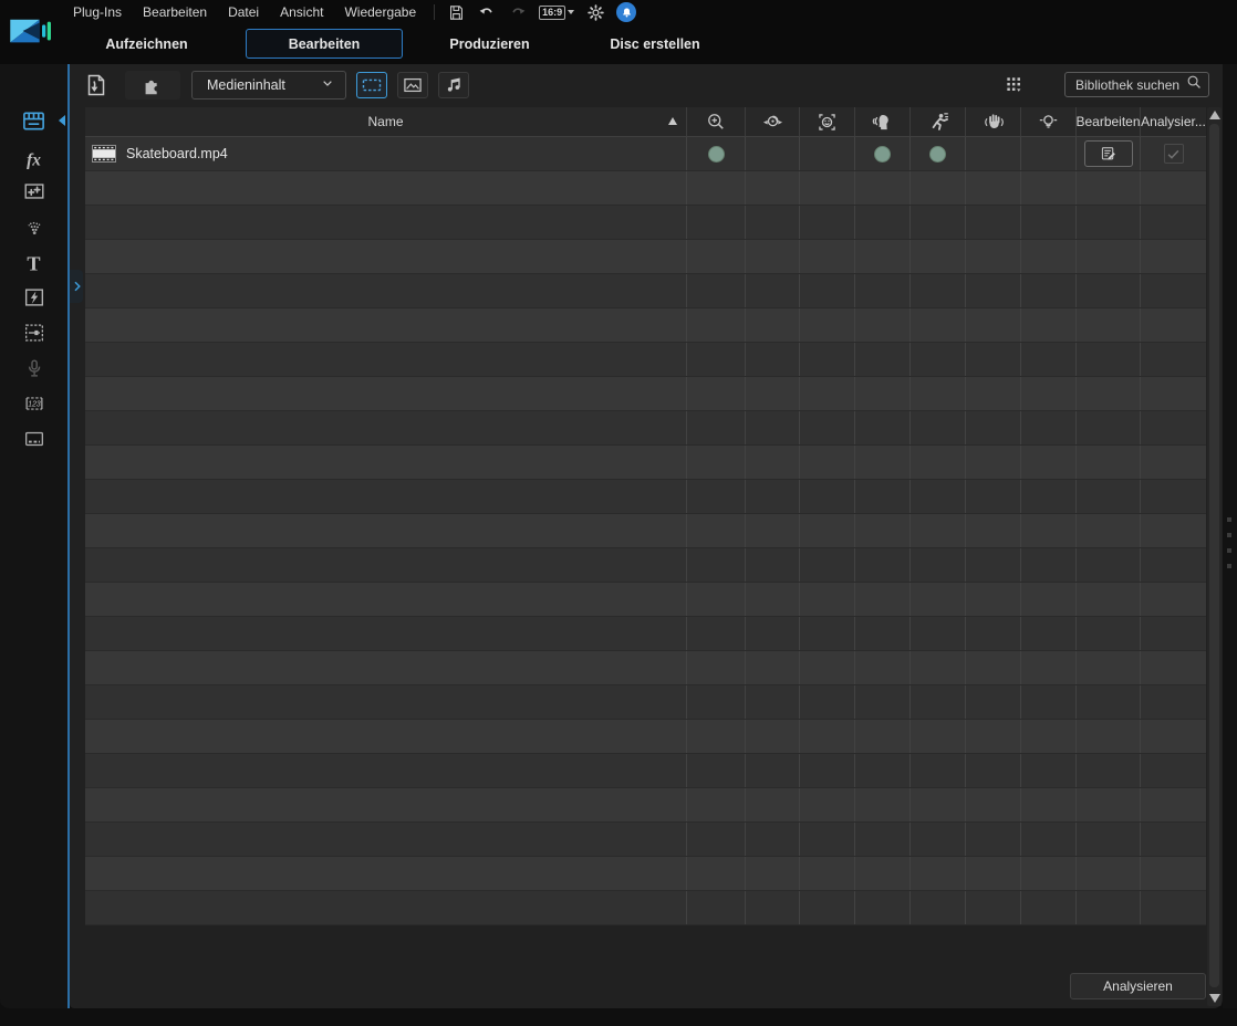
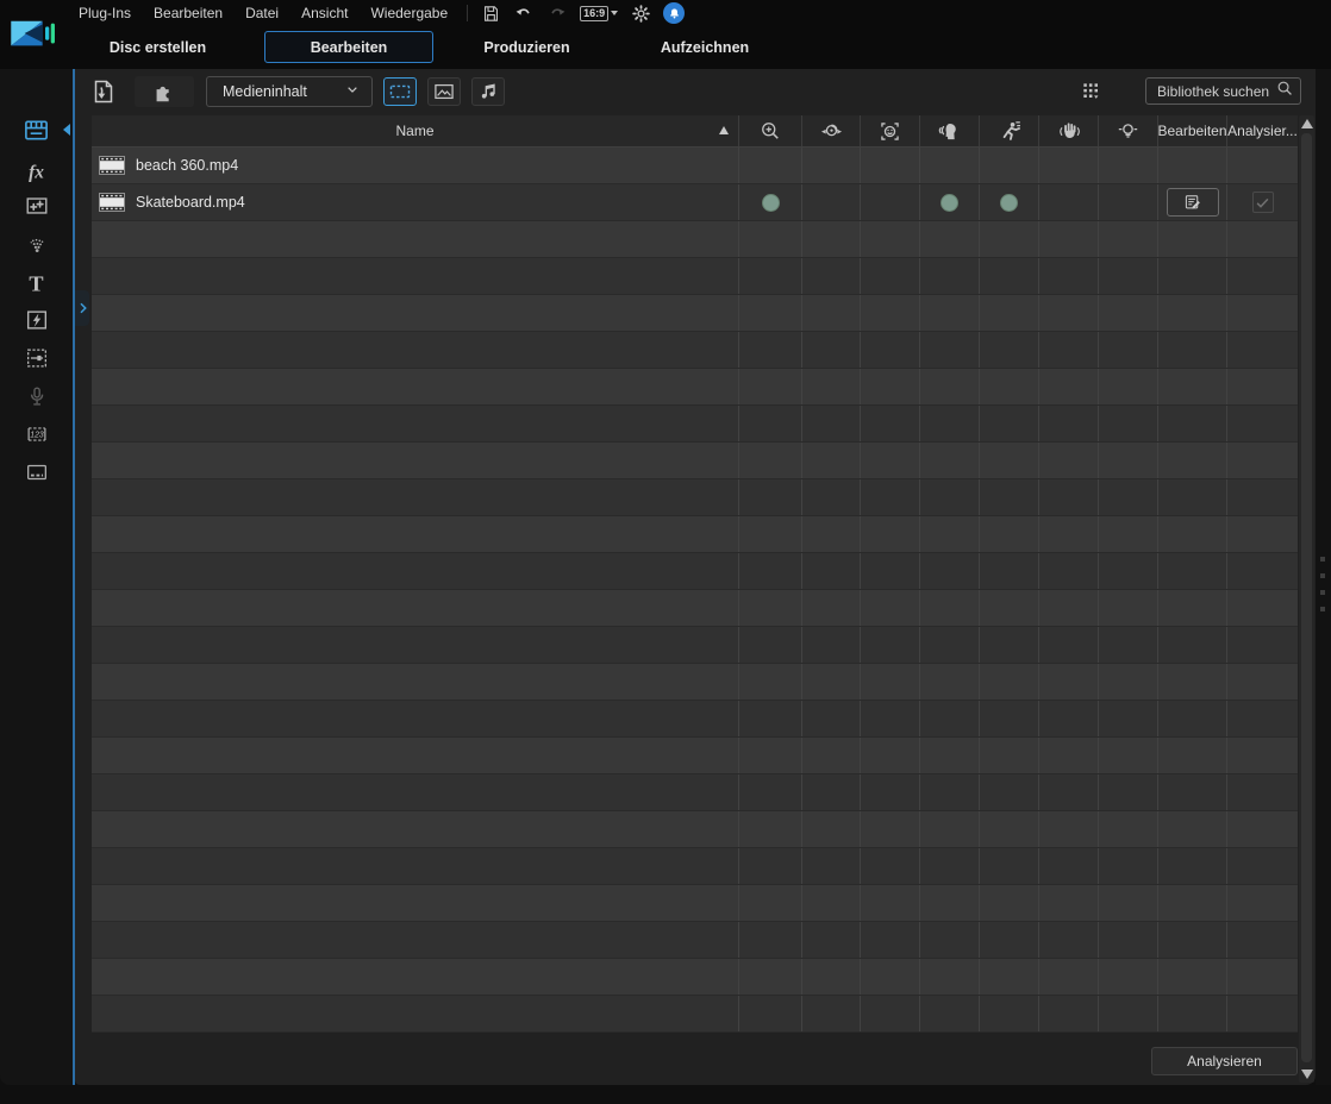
  Plug-Ins
  Bearbeiten
  Datei
  Ansicht
  Wiedergabe
  16:9
- Aufzeichnen
+ Disc erstellen
  Bearbeiten
  Produzieren
- Disc erstellen
+ Aufzeichnen
  fx
  T
  Medieninhalt
  Bibliothek suchen
  Name
  Bearbeiten
  Analysier...
+ beach 360.mp4
  Skateboard.mp4
  Analysieren
